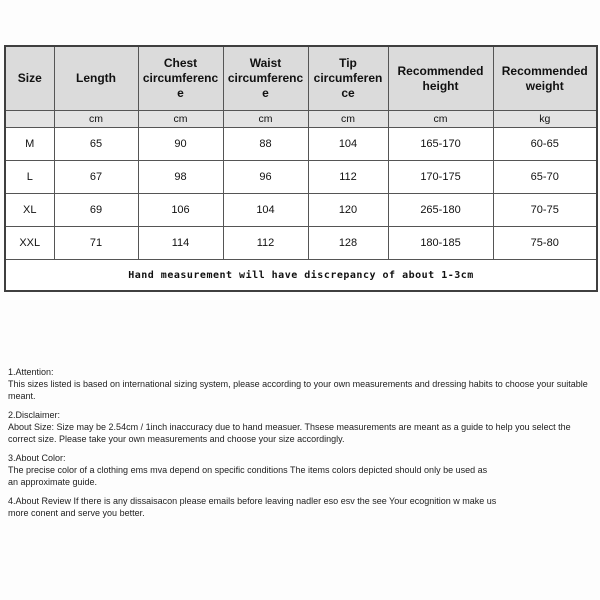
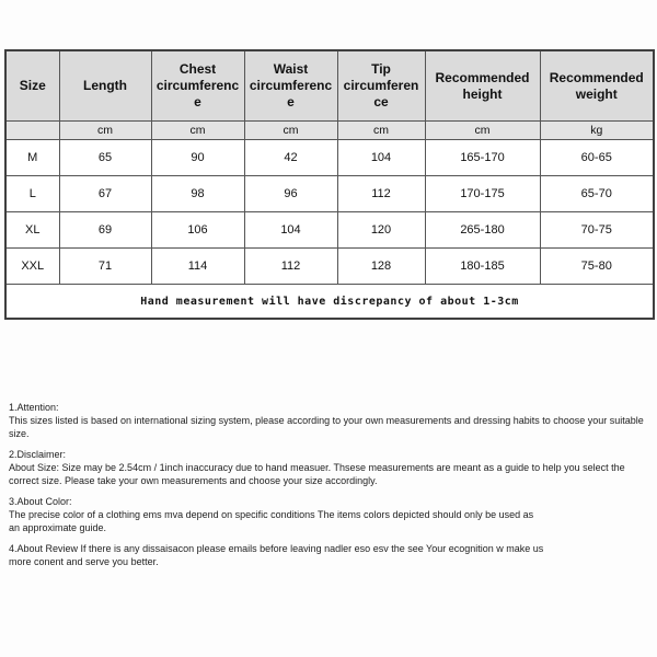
  Size	Length	Chest circumference	Waist circumference	Tip circumference	Recommended height	Recommended weight
  	cm	cm	cm	cm	cm	kg
- M	65	90	88	104	165-170	60-65
+ M	65	90	42	104	165-170	60-65
  L	67	98	96	112	170-175	65-70
  XL	69	106	104	120	265-180	70-75
  XXL	71	114	112	128	180-185	75-80
  Hand measurement will have discrepancy of about 1-3cm
  1.Attention:
- This sizes listed is based on international sizing system, please according to your own measurements and dressing habits to choose your suitable meant.
+ This sizes listed is based on international sizing system, please according to your own measurements and dressing habits to choose your suitable size.
  2.Disclaimer:
  About Size: Size may be 2.54cm / 1inch inaccuracy due to hand measuer. Thsese measurements are meant as a guide to help you select the correct size. Please take your own measurements and choose your size accordingly.
  3.About Color:
  The precise color of a clothing ems mva depend on specific conditions The items colors depicted should only be used as an approximate guide.
  4.About Review If there is any dissaisacon please emails before leaving nadler eso esv the see Your ecognition w make us more conent and serve you better.
